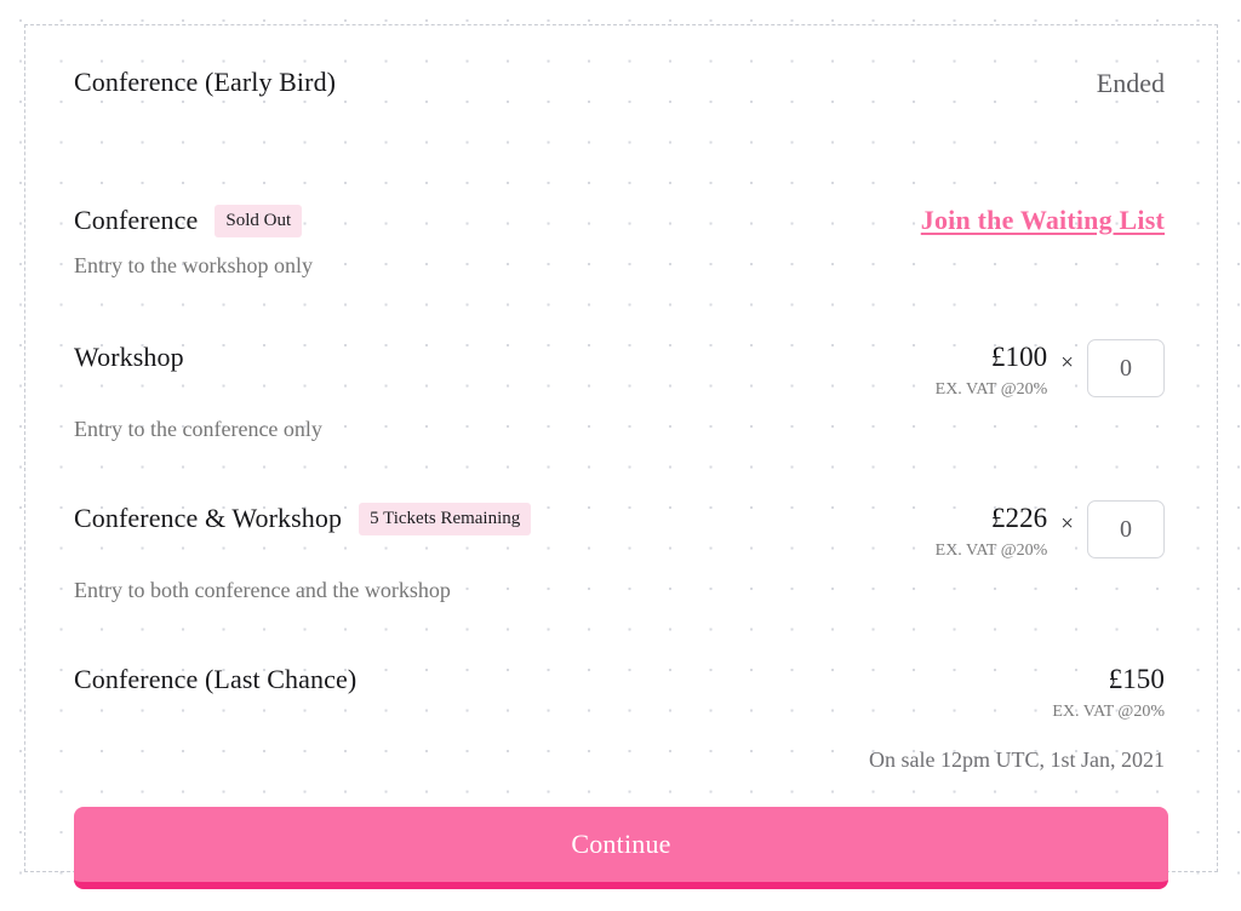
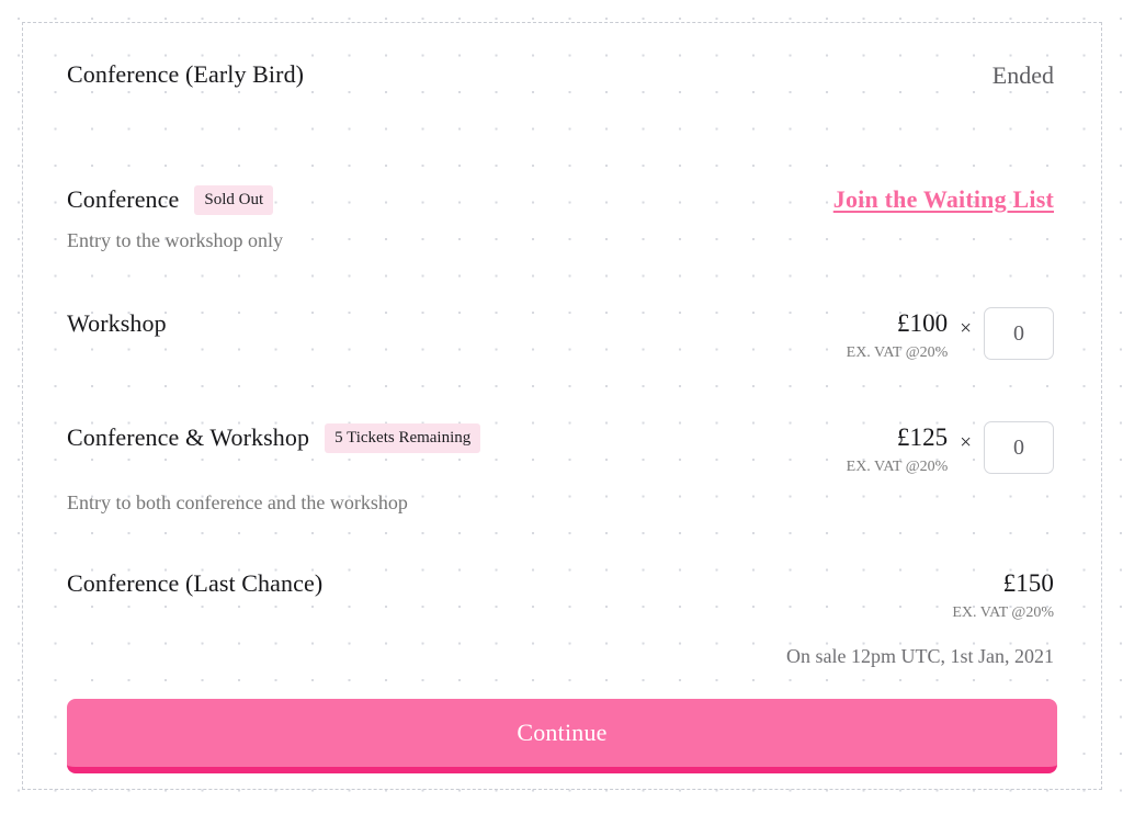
  Conference (Early Bird)
  Ended
  Conference
  Sold Out
  Join the Waiting List
  Entry to the workshop only
  Workshop
  £100
  EX. VAT @20%
  ×
  0
- Entry to the conference only
  Conference & Workshop
  5 Tickets Remaining
- £226
+ £125
  EX. VAT @20%
  ×
  0
  Entry to both conference and the workshop
  Conference (Last Chance)
  £150
  EX. VAT @20%
  On sale 12pm UTC, 1st Jan, 2021
  Continue
